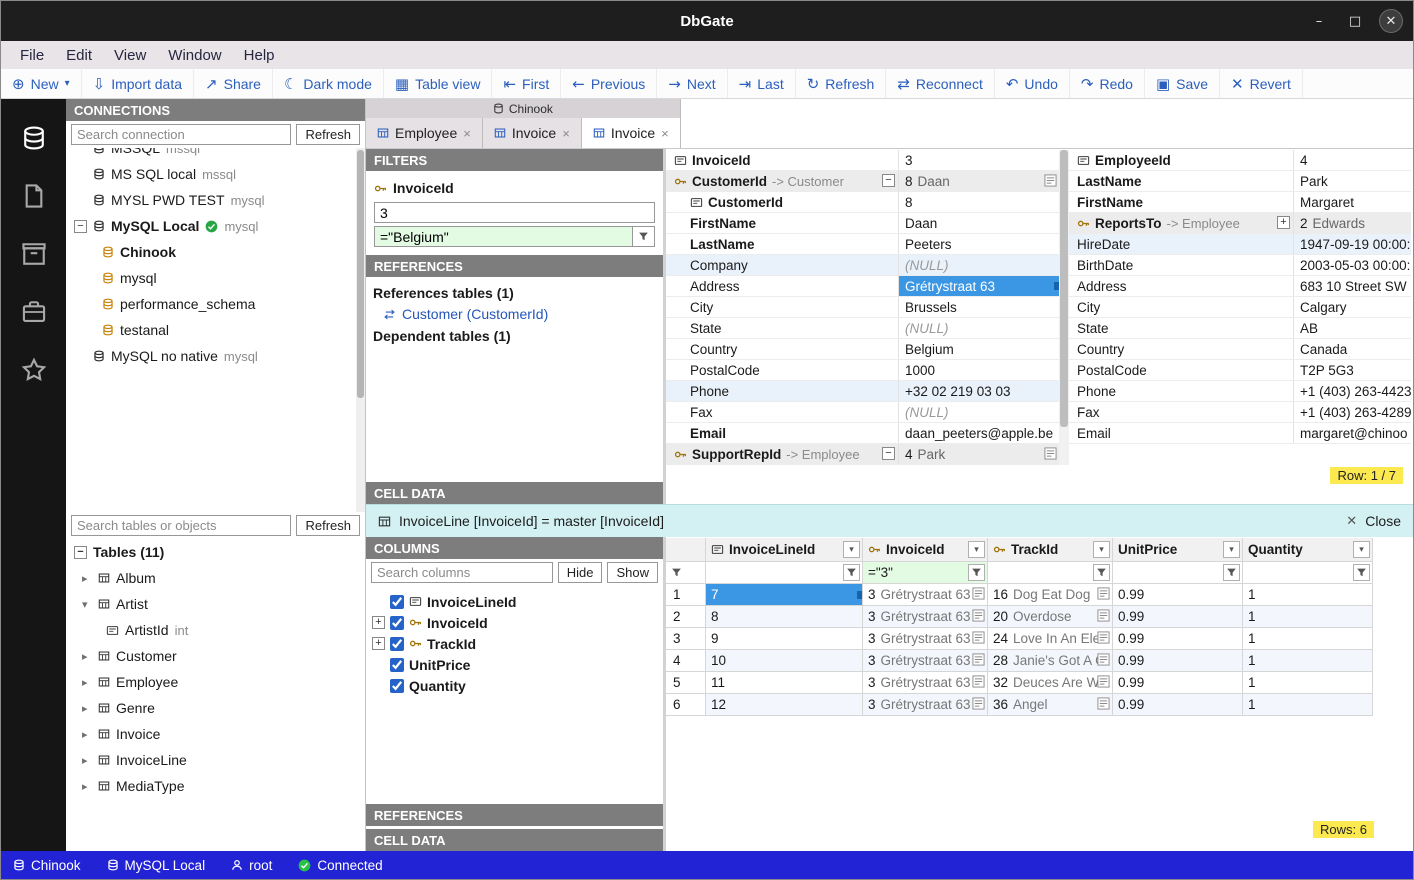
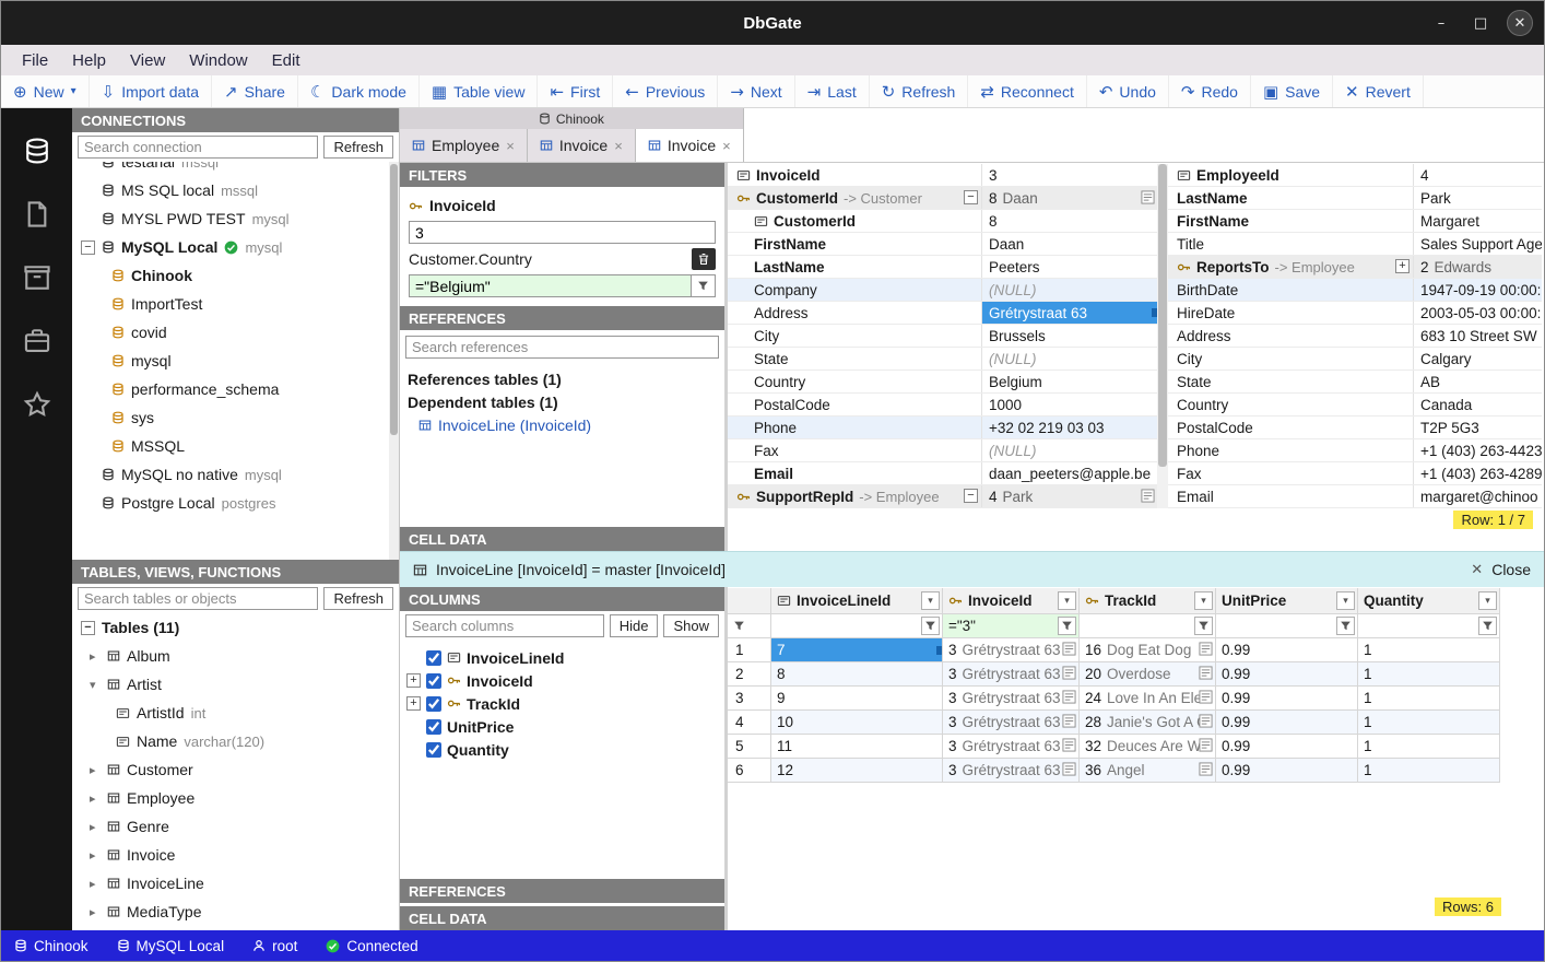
  DbGate
  –
  □
  ✕
  File
- Edit
+ Help
  View
  Window
- Help
+ Edit
  ⊕
  New
  ▾
  ⇩
  Import data
  ↗
  Share
  ☾
  Dark mode
  ▦
  Table view
  ⇤
  First
  ←
  Previous
  →
  Next
  ⇥
  Last
  ↻
  Refresh
  ⇄
  Reconnect
  ↶
  Undo
  ↷
  Redo
  ▣
  Save
  ✕
  Revert
  CONNECTIONS
  Search connection
  Refresh
- MSSQL
+ testanal
  mssql
  MS SQL local
  mssql
  MYSL PWD TEST
  mysql
  −
  MySQL Local
  mysql
  Chinook
+ ImportTest
+ covid
  mysql
  performance_schema
+ sys
- testanal
+ MSSQL
  MySQL no native
  mysql
+ Postgre Local
+ postgres
+ TABLES, VIEWS, FUNCTIONS
  Search tables or objects
  Refresh
  −
  Tables (11)
  ▸
  Album
  ▾
  Artist
  ArtistId
  int
+ Name
+ varchar(120)
  ▸
  Customer
  ▸
  Employee
  ▸
  Genre
  ▸
  Invoice
  ▸
  InvoiceLine
  ▸
  MediaType
  Chinook
  Employee
  ×
  Invoice
  ×
  Invoice
  ×
  FILTERS
  InvoiceId
  3
+ Customer.Country
  ="Belgium"
  REFERENCES
+ Search references
  References tables (1)
- Customer (CustomerId)
  Dependent tables (1)
+ InvoiceLine (InvoiceId)
  CELL DATA
  InvoiceId
  3
  CustomerId
  -> Customer
  −
  8
  Daan
  CustomerId
  8
  FirstName
  Daan
  LastName
  Peeters
  Company
  (NULL)
  Address
  Grétrystraat 63
  City
  Brussels
  State
  (NULL)
  Country
  Belgium
  PostalCode
  1000
  Phone
  +32 02 219 03 03
  Fax
  (NULL)
  Email
  daan_peeters@apple.be
  SupportRepId
  -> Employee
  −
  4
  Park
  EmployeeId
  4
  LastName
  Park
  FirstName
  Margaret
+ Title
+ Sales Support Age
  ReportsTo
  -> Employee
  +
  2
  Edwards
- HireDate
+ BirthDate
  1947-09-19 00:00:
- BirthDate
+ HireDate
  2003-05-03 00:00:
  Address
  683 10 Street SW
  City
  Calgary
  State
  AB
  Country
  Canada
  PostalCode
  T2P 5G3
  Phone
  +1 (403) 263-4423
  Fax
  +1 (403) 263-4289
  Email
  margaret@chinoo
  Row: 1 / 7
  InvoiceLine [InvoiceId] = master [InvoiceId]
  ✕
  Close
  COLUMNS
  Search columns
  Hide
  Show
  InvoiceLineId
  +
  InvoiceId
  +
  TrackId
  UnitPrice
  Quantity
  REFERENCES
  CELL DATA
  InvoiceLineId
  ▾
  InvoiceId
  ▾
  TrackId
  ▾
  UnitPrice
  ▾
  Quantity
  ▾
  ="3"
  1
  7
  3
  Grétrystraat 63
  16
  Dog Eat Dog
  0.99
  1
  2
  8
  3
  Grétrystraat 63
  20
  Overdose
  0.99
  1
  3
  9
  3
  Grétrystraat 63
  24
  Love In An Ele
  0.99
  1
  4
  10
  3
  Grétrystraat 63
  28
  Janie's Got A
  0.99
  1
  5
  11
  3
  Grétrystraat 63
  32
  Deuces Are W
  0.99
  1
  6
  12
  3
  Grétrystraat 63
  36
  Angel
  0.99
  1
  Rows: 6
  Chinook
  MySQL Local
  root
  Connected
